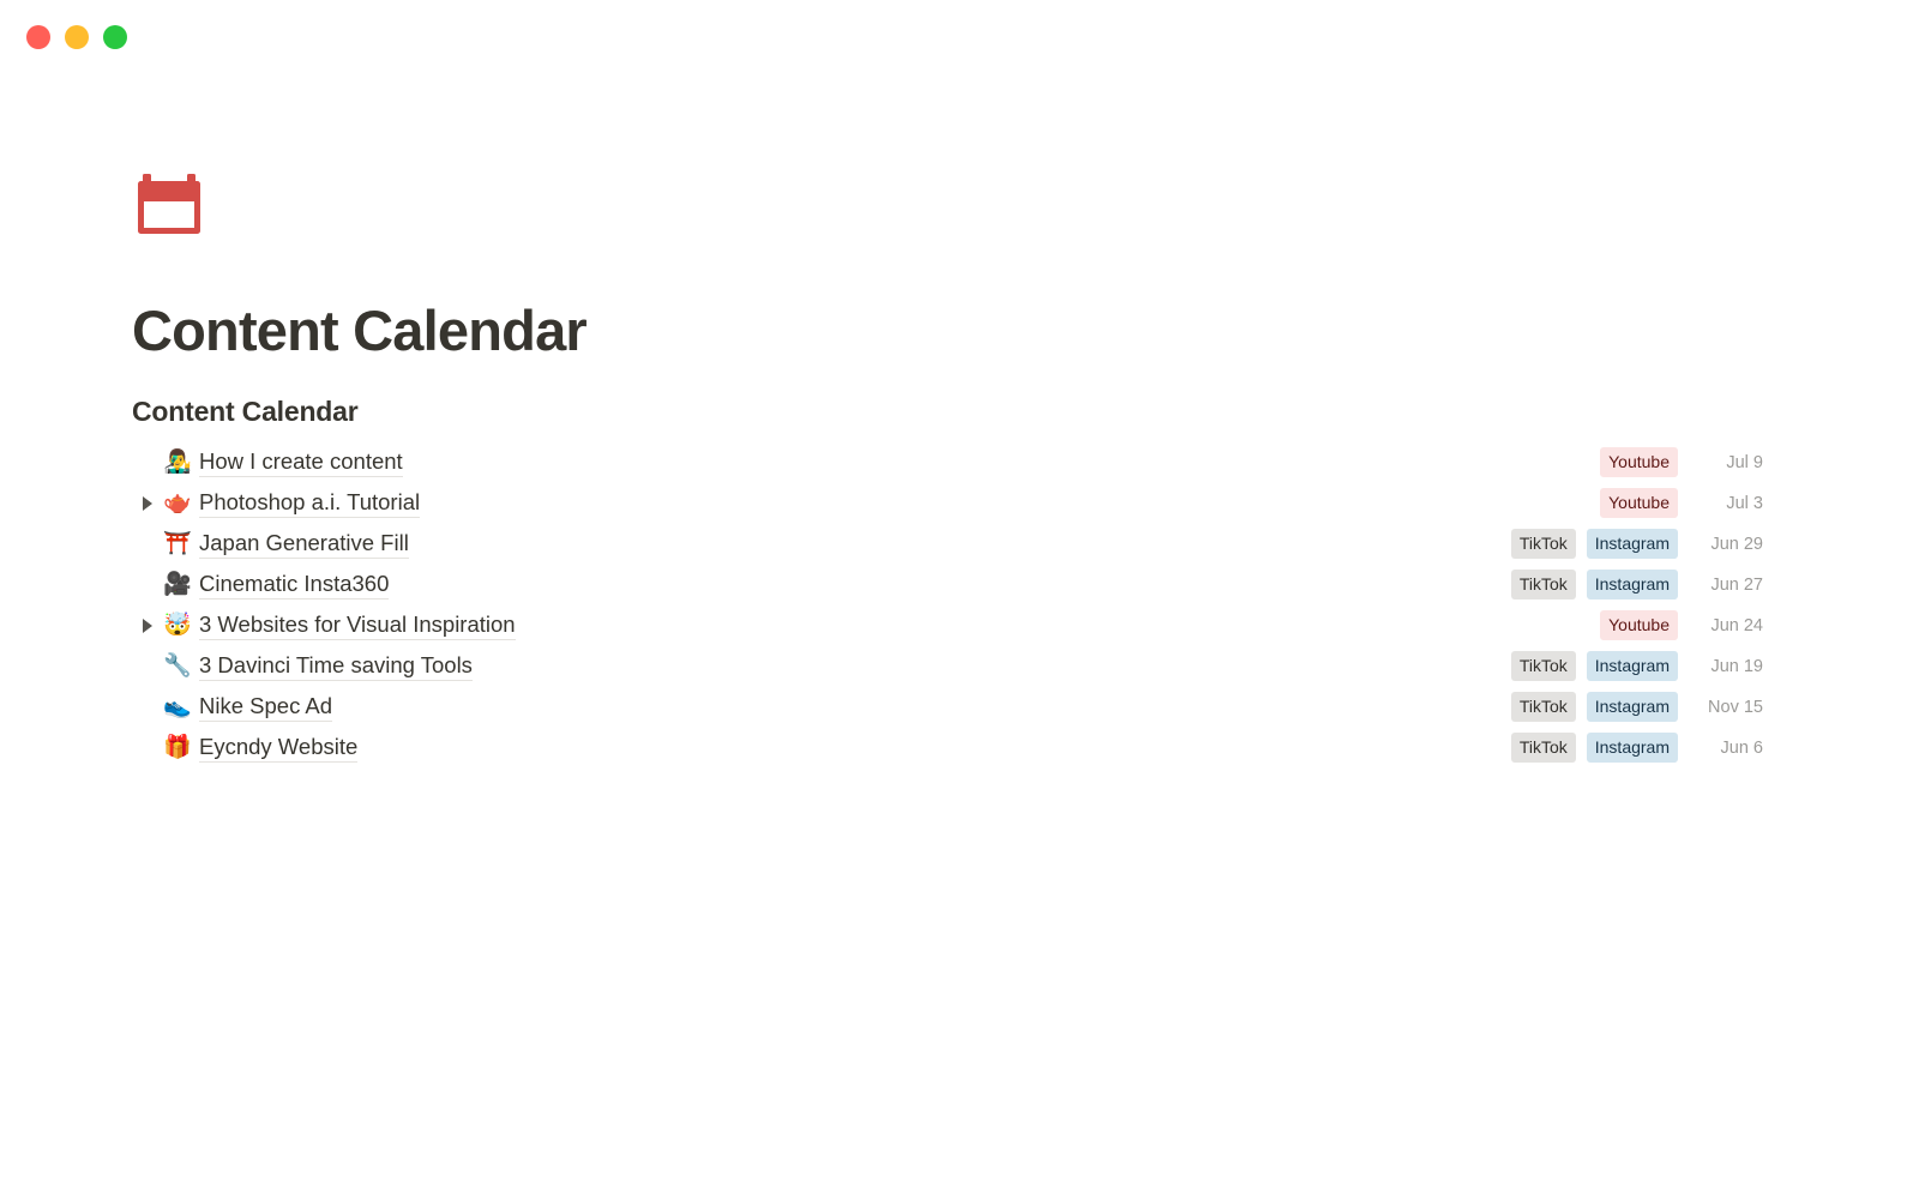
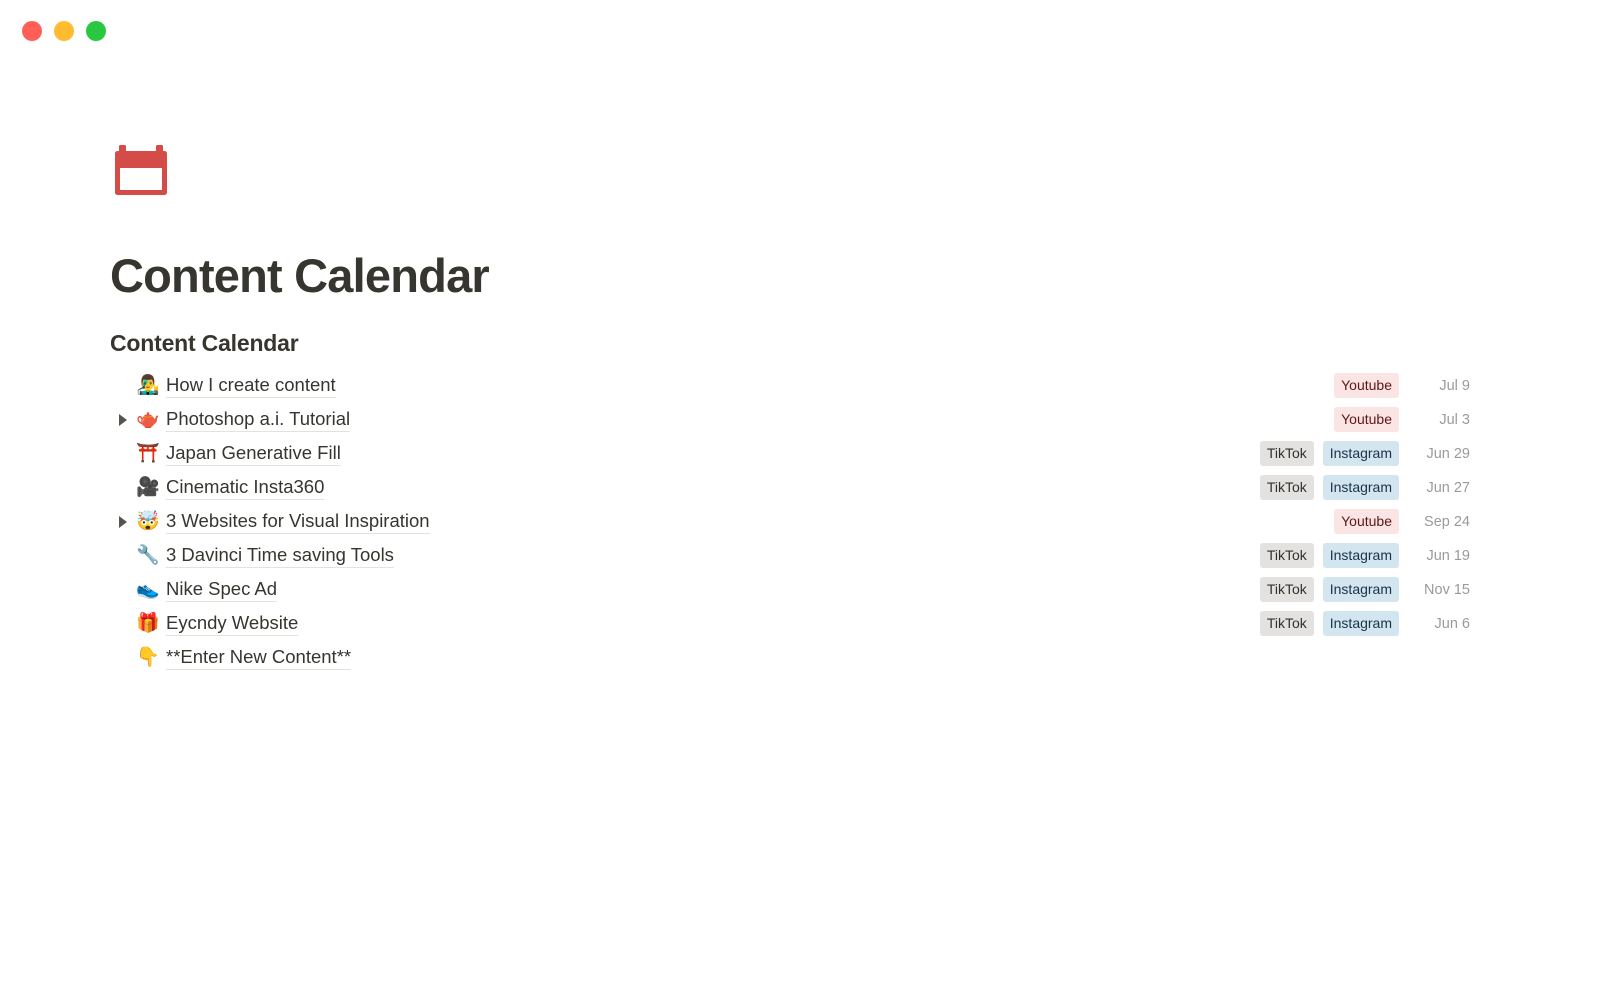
  Content Calendar
  Content Calendar
  👨‍🎤
  How I create content
  Youtube
  Jul 9
  🫖
  Photoshop a.i. Tutorial
  Youtube
  Jul 3
  ⛩️
  Japan Generative Fill
  TikTok
  Instagram
  Jun 29
  🎥
  Cinematic Insta360
  TikTok
  Instagram
  Jun 27
  🤯
  3 Websites for Visual Inspiration
  Youtube
- Jun 24
+ Sep 24
  🔧
  3 Davinci Time saving Tools
  TikTok
  Instagram
  Jun 19
  👟
  Nike Spec Ad
  TikTok
  Instagram
  Nov 15
  🎁
  Eycndy Website
  TikTok
  Instagram
  Jun 6
+ 👇
+ **Enter New Content**
